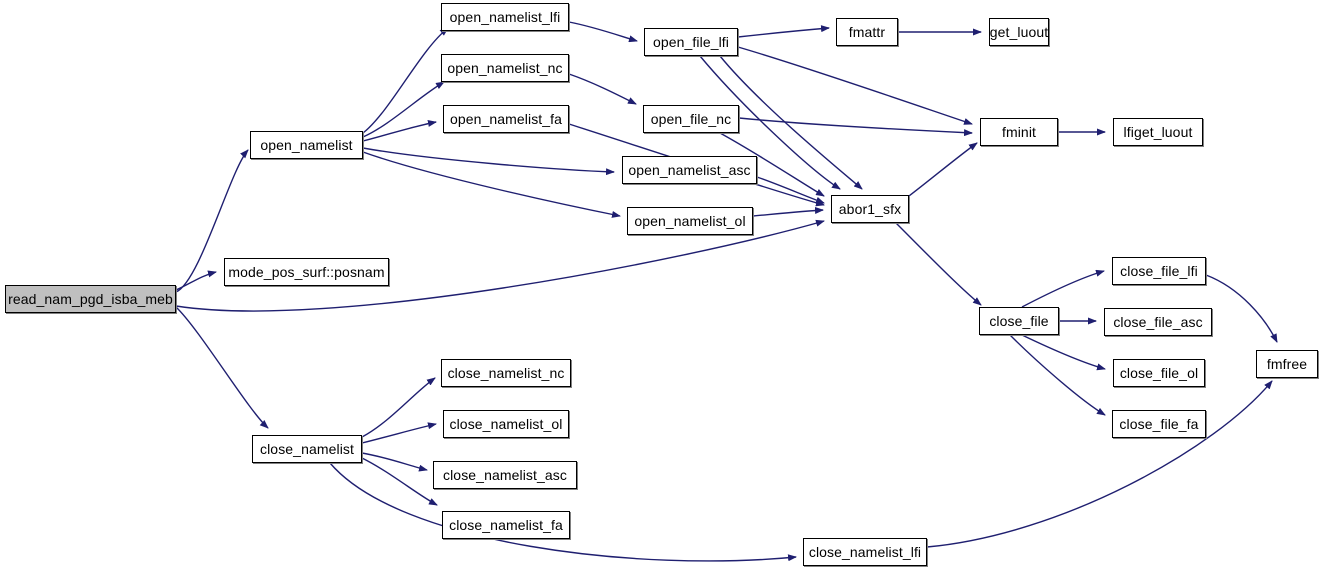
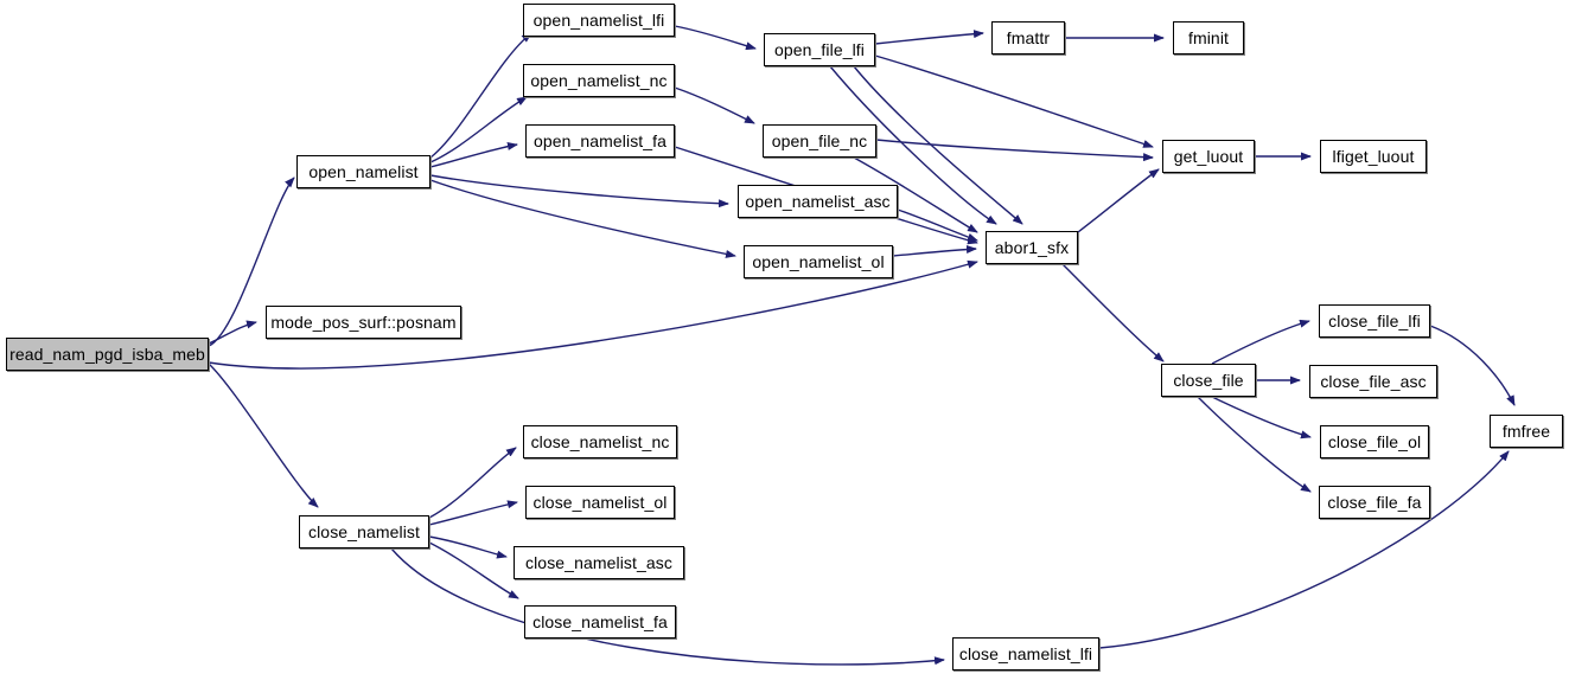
  read_nam_pgd_isba_meb
  open_namelist
  mode_pos_surf::posnam
  close_namelist
  open_namelist_lfi
  open_namelist_nc
  open_namelist_fa
  open_namelist_asc
  open_namelist_ol
  open_file_lfi
  open_file_nc
  fmattr
- get_luout
+ fminit
  abor1_sfx
- fminit
+ get_luout
  lfiget_luout
  close_file
  close_file_lfi
  close_file_asc
  close_file_ol
  close_file_fa
  fmfree
  close_namelist_nc
  close_namelist_ol
  close_namelist_asc
  close_namelist_fa
  close_namelist_lfi
